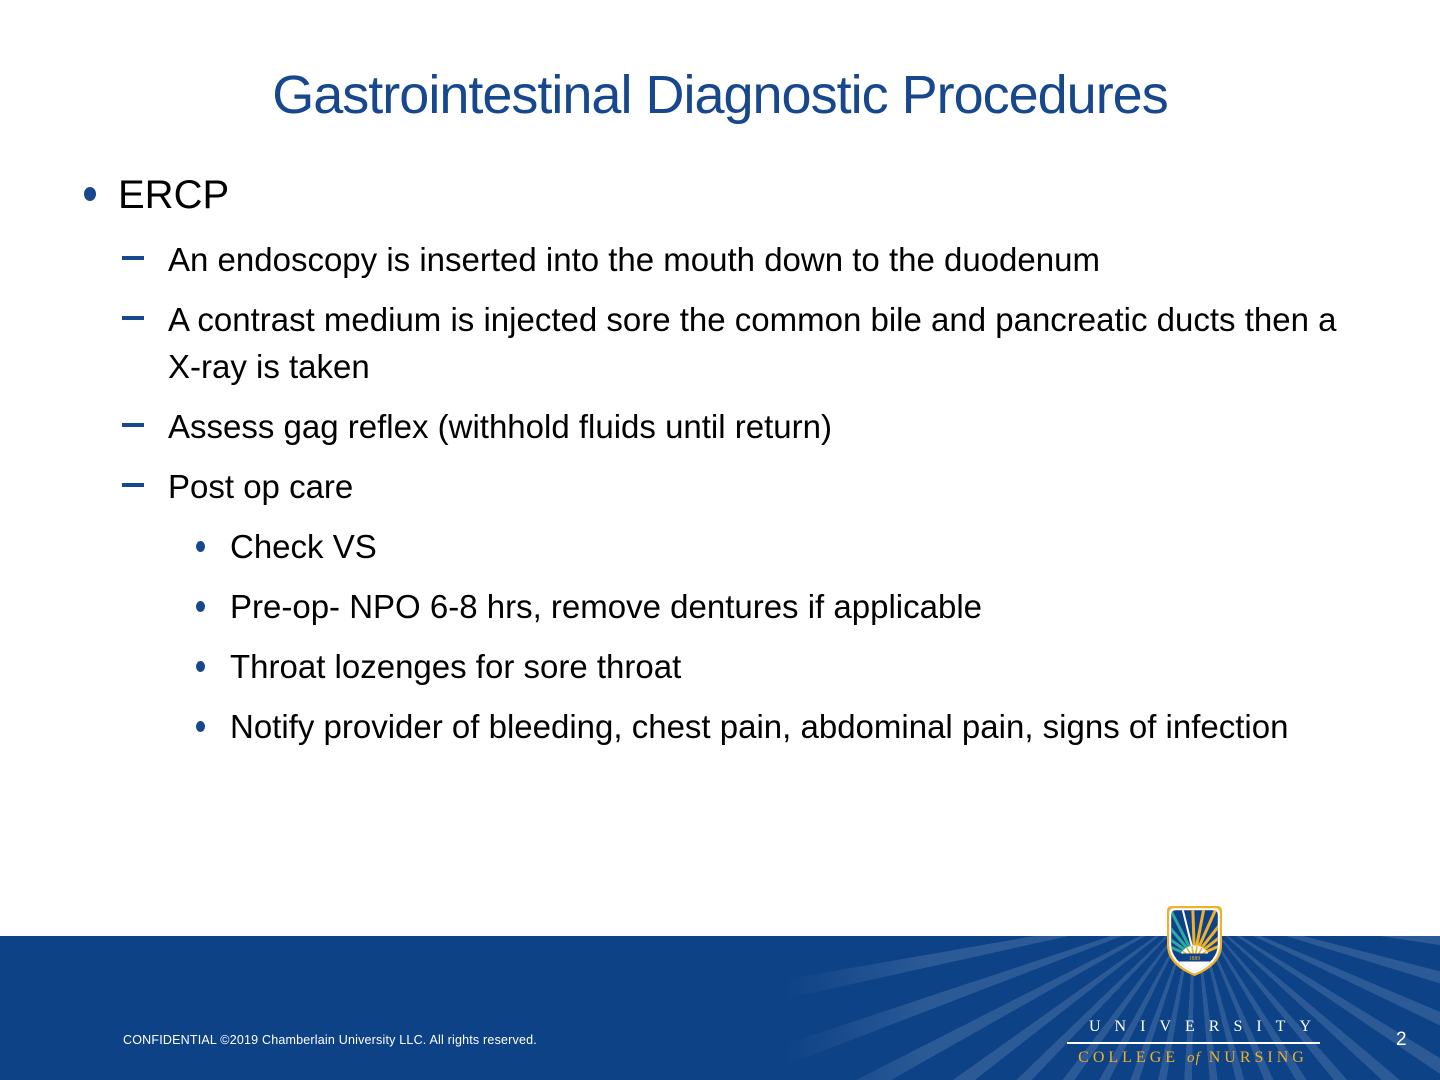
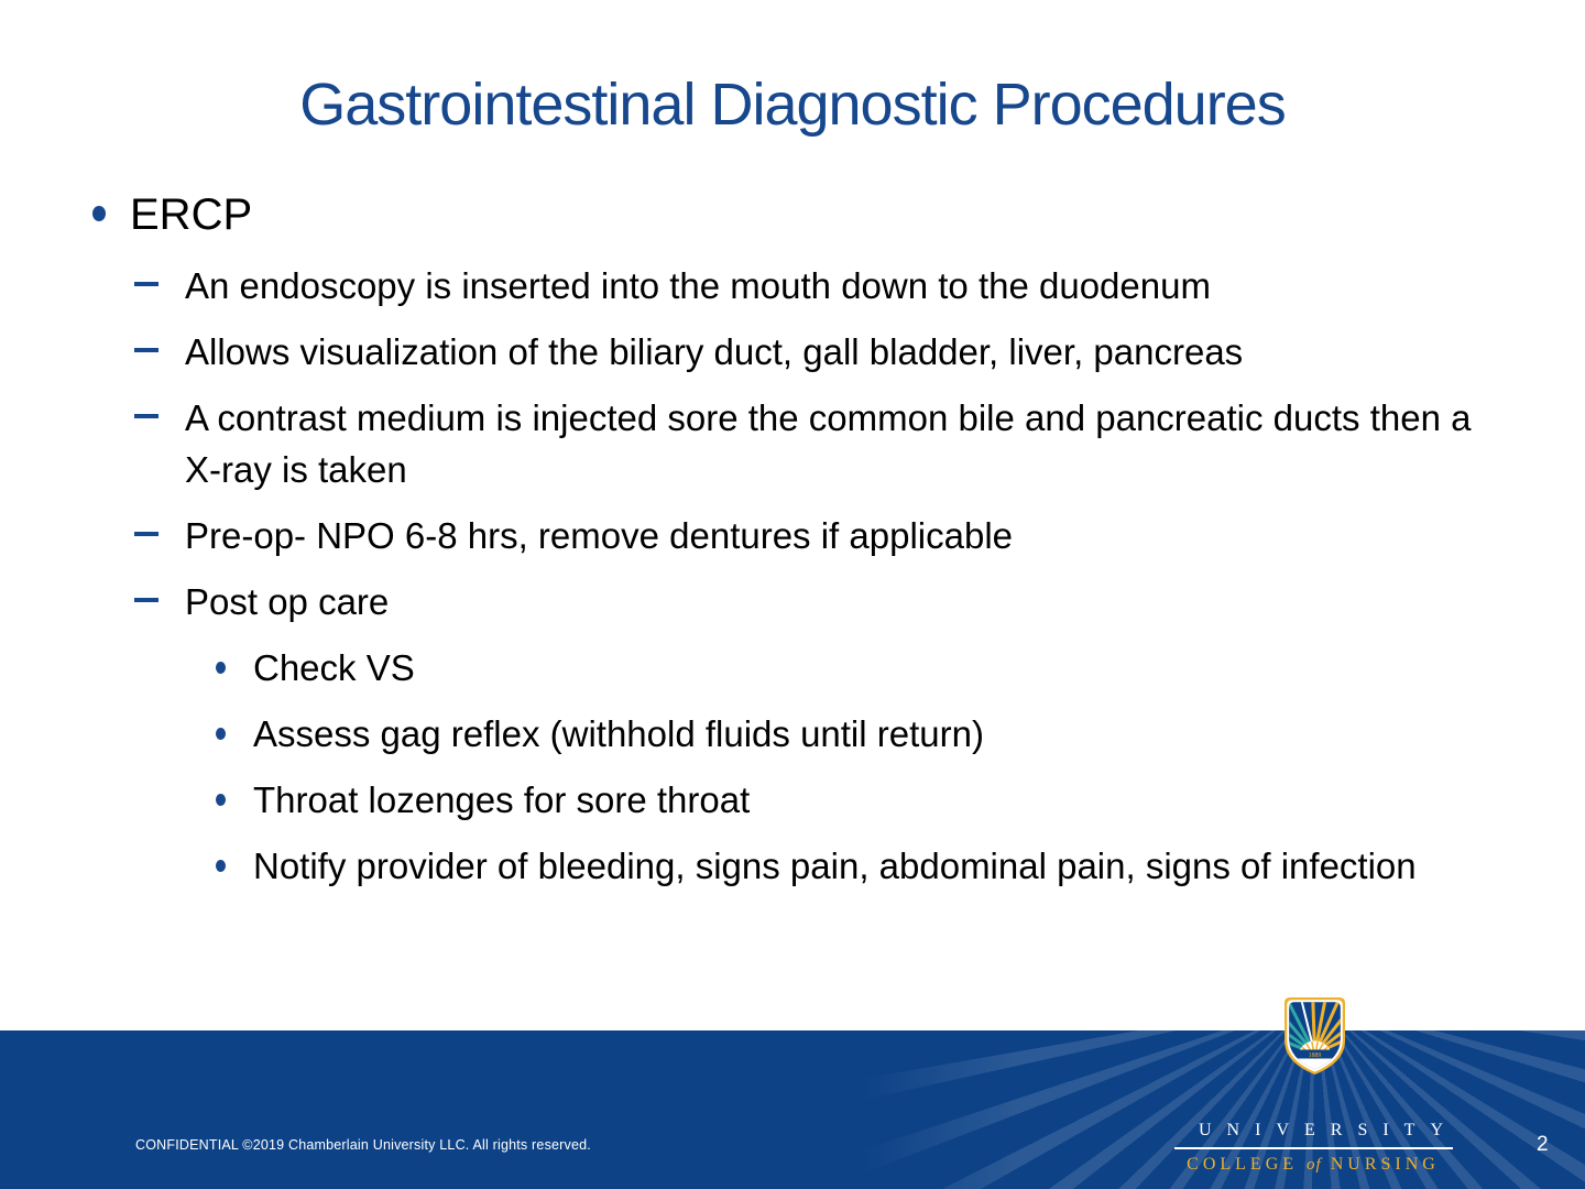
  Gastrointestinal Diagnostic Procedures
  ERCP
  An endoscopy is inserted into the mouth down to the duodenum
+ Allows visualization of the biliary duct, gall bladder, liver, pancreas
  A contrast medium is injected sore the common bile and pancreatic ducts then a X-ray is taken
- Assess gag reflex (withhold fluids until return)
+ Pre-op- NPO 6-8 hrs, remove dentures if applicable
  Post op care
  Check VS
- Pre-op- NPO 6-8 hrs, remove dentures if applicable
+ Assess gag reflex (withhold fluids until return)
  Throat lozenges for sore throat
- Notify provider of bleeding, chest pain, abdominal pain, signs of infection
+ Notify provider of bleeding, signs pain, abdominal pain, signs of infection
  UNIVERSITY
  COLLEGE of NURSING
  CONFIDENTIAL ©2019 Chamberlain University LLC. All rights reserved.
  2
